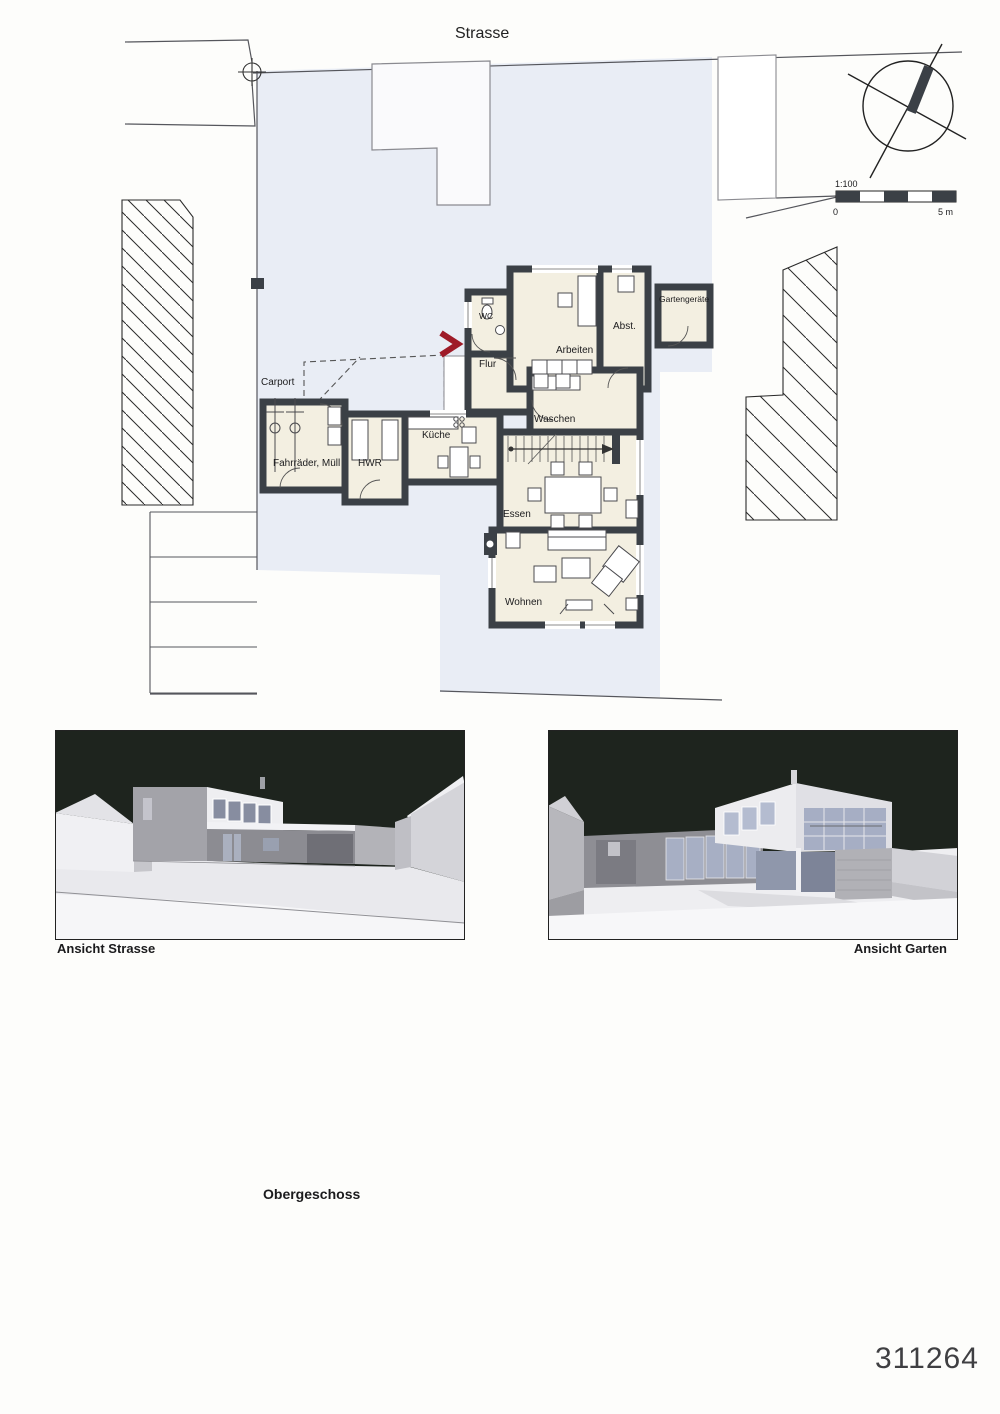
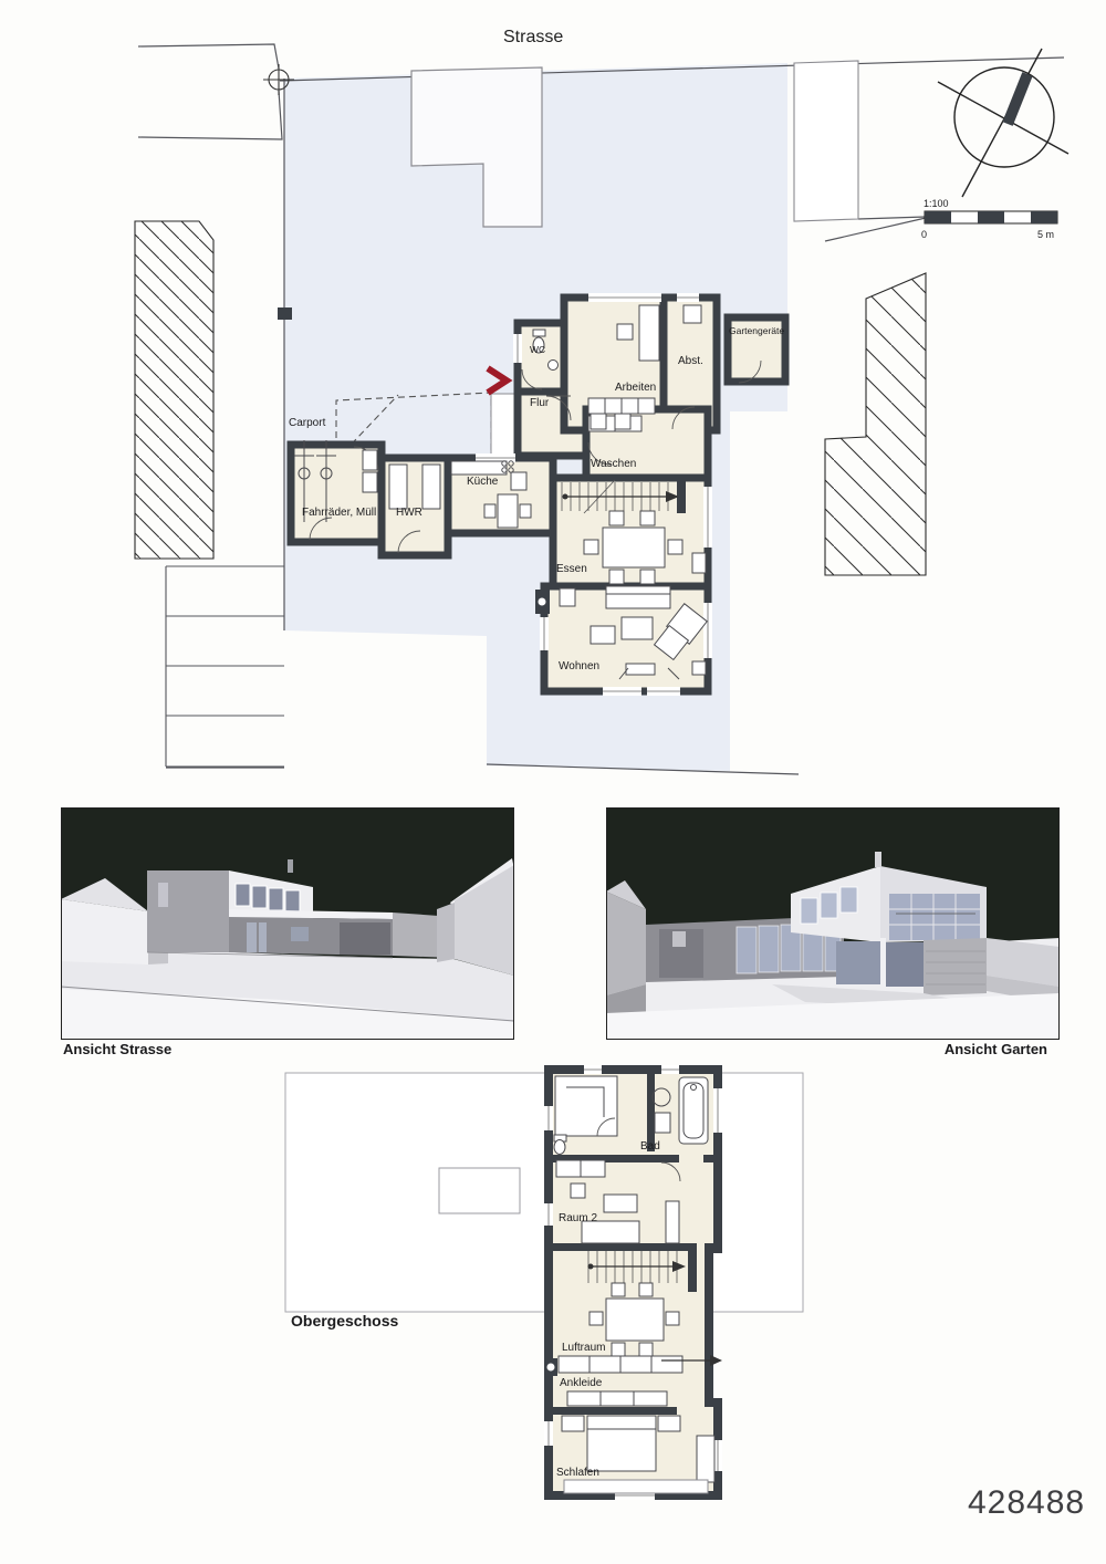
  Strasse
  Carport
  Fahrräder, Müll
  HWR
  Küche
  Waschen
  Flur
  WC
  Arbeiten
  Abst.
  Gartengeräte
  Essen
  Wohnen
  1:100
  0
  5 m
  Ansicht Strasse
  Ansicht Garten
+ Bad
+ Raum 2
+ Luftraum
+ Ankleide
+ Schlafen
  Obergeschoss
- 311264
+ 428488
